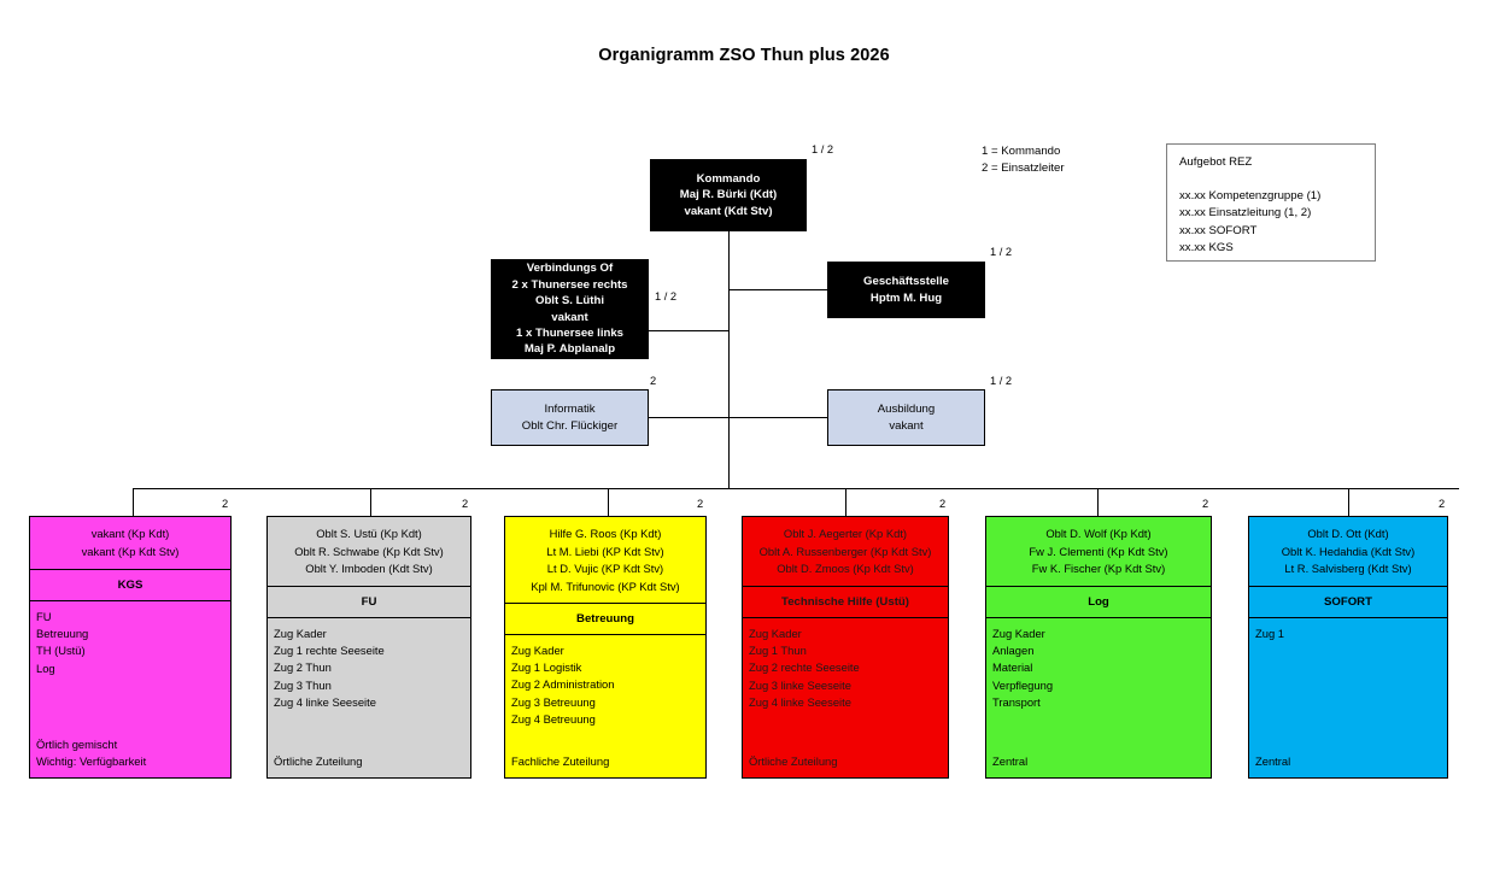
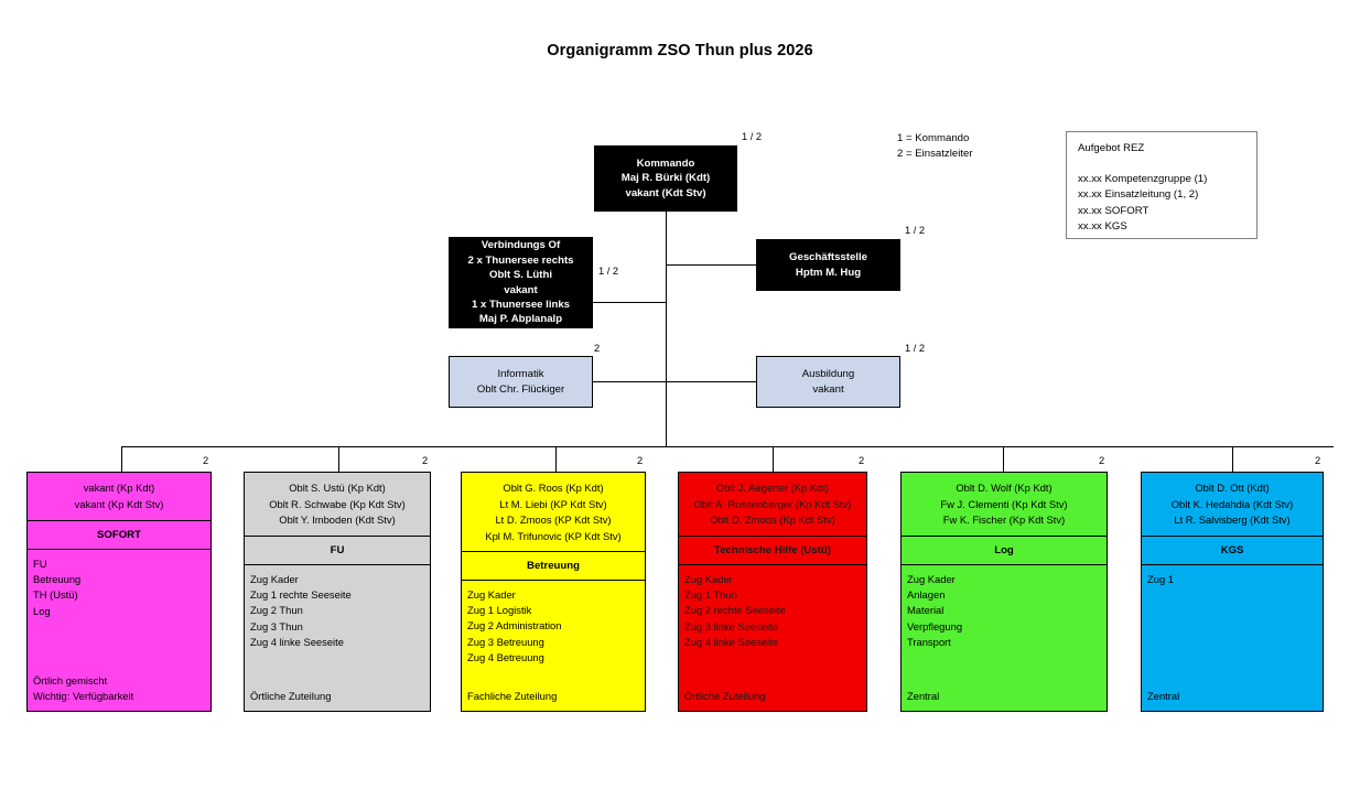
  Organigramm ZSO Thun plus 2026
  1 = Kommando
  2 = Einsatzleiter
  Aufgebot REZ
  xx.xx Kompetenzgruppe (1)
  xx.xx Einsatzleitung (1, 2)
  xx.xx SOFORT
  xx.xx KGS
  Kommando
  Maj R. Bürki (Kdt)
  vakant (Kdt Stv)
  1 / 2
  Verbindungs Of
  2 x Thunersee rechts
  Oblt S. Lüthi
  vakant
  1 x Thunersee links
  Maj P. Abplanalp
  1 / 2
  Geschäftsstelle
  Hptm M. Hug
  1 / 2
  Informatik
  Oblt Chr. Flückiger
  2
  Ausbildung
  vakant
  1 / 2
  vakant (Kp Kdt)
  vakant (Kp Kdt Stv)
- KGS
+ SOFORT
  FU
  Betreuung
  TH (Ustü)
  Log
  Örtlich gemischt
  Wichtig: Verfügbarkeit
  2
  Oblt S. Ustü (Kp Kdt)
  Oblt R. Schwabe (Kp Kdt Stv)
  Oblt Y. Imboden (Kdt Stv)
  FU
  Zug Kader
  Zug 1 rechte Seeseite
  Zug 2 Thun
  Zug 3 Thun
  Zug 4 linke Seeseite
  Örtliche Zuteilung
  2
- Hilfe G. Roos (Kp Kdt)
+ Oblt G. Roos (Kp Kdt)
  Lt M. Liebi (KP Kdt Stv)
- Lt D. Vujic (KP Kdt Stv)
+ Lt D. Zmoos (KP Kdt Stv)
  Kpl M. Trifunovic (KP Kdt Stv)
  Betreuung
  Zug Kader
  Zug 1 Logistik
  Zug 2 Administration
  Zug 3 Betreuung
  Zug 4 Betreuung
  Fachliche Zuteilung
  2
  Oblt J. Aegerter (Kp Kdt)
  Oblt A. Russenberger (Kp Kdt Stv)
  Oblt D. Zmoos (Kp Kdt Stv)
  Technische Hilfe (Ustü)
  Zug Kader
  Zug 1 Thun
  Zug 2 rechte Seeseite
  Zug 3 linke Seeseite
  Zug 4 linke Seeseite
  Örtliche Zuteilung
  2
  Oblt D. Wolf (Kp Kdt)
  Fw J. Clementi (Kp Kdt Stv)
  Fw K. Fischer (Kp Kdt Stv)
  Log
  Zug Kader
  Anlagen
  Material
  Verpflegung
  Transport
  Zentral
  2
  Oblt D. Ott (Kdt)
  Oblt K. Hedahdia (Kdt Stv)
  Lt R. Salvisberg (Kdt Stv)
- SOFORT
+ KGS
  Zug 1
  Zentral
  2
